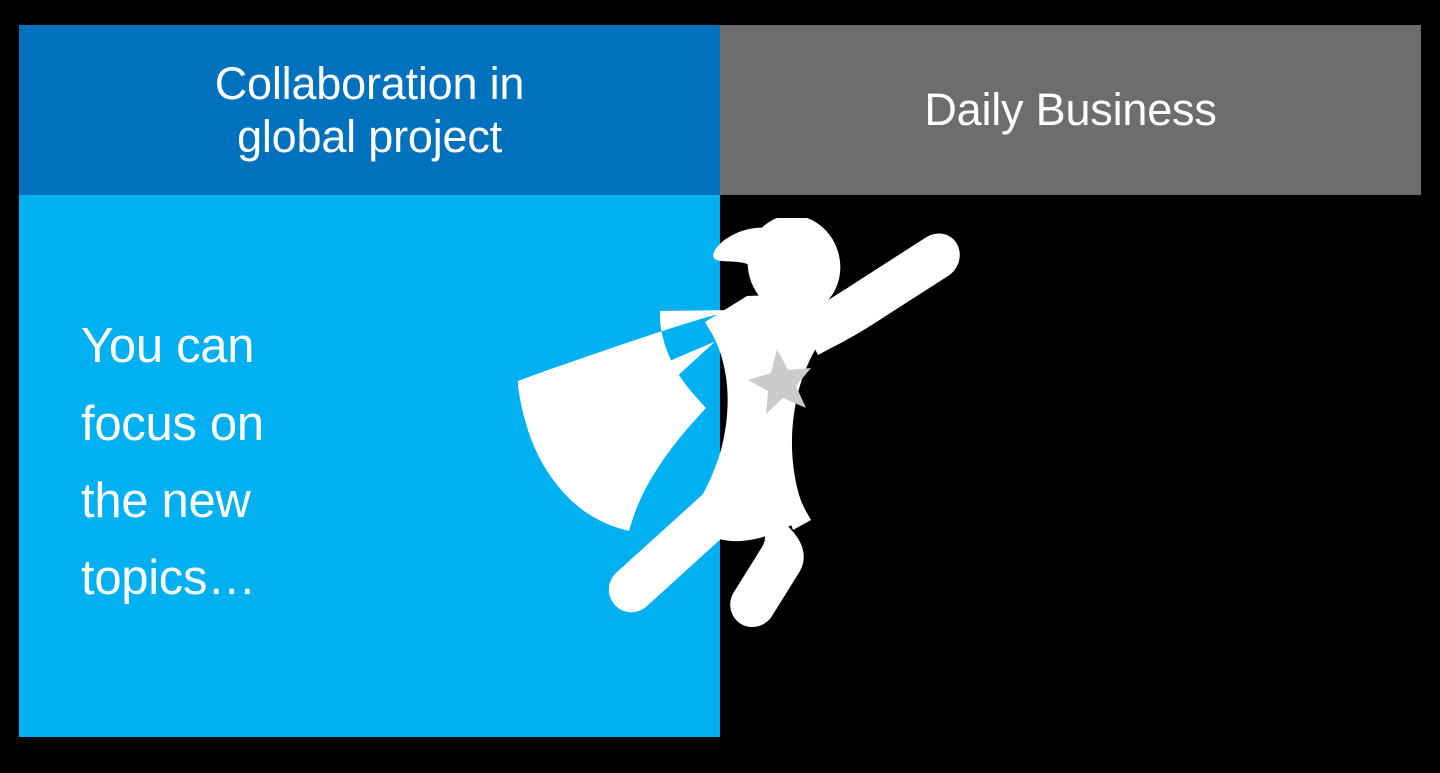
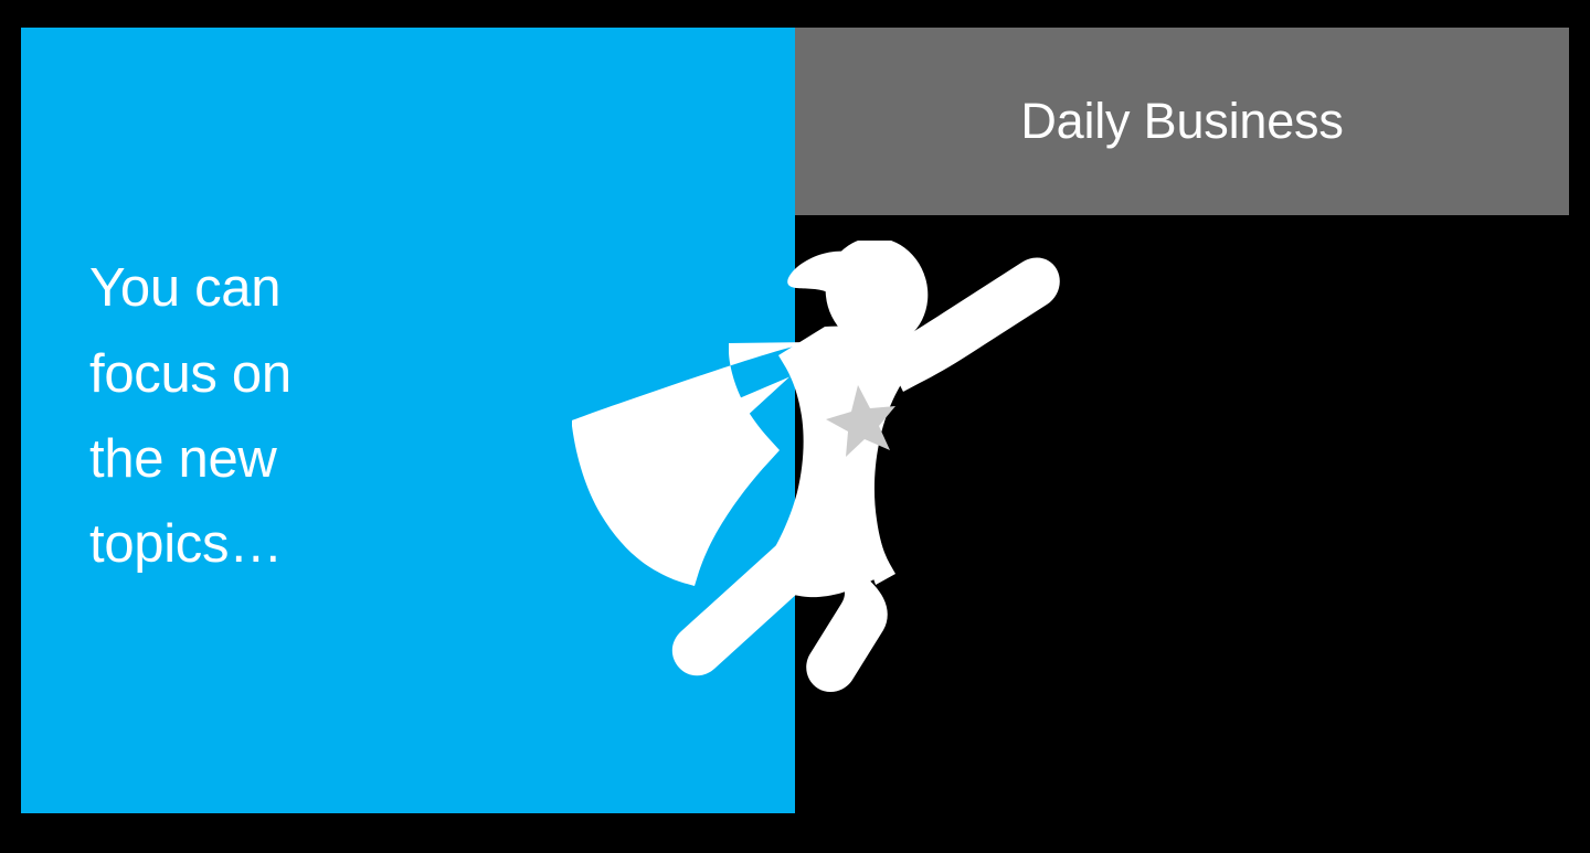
- Collaboration in
- global project
  You can
  focus on
  the new
  topics…
  Daily Business
